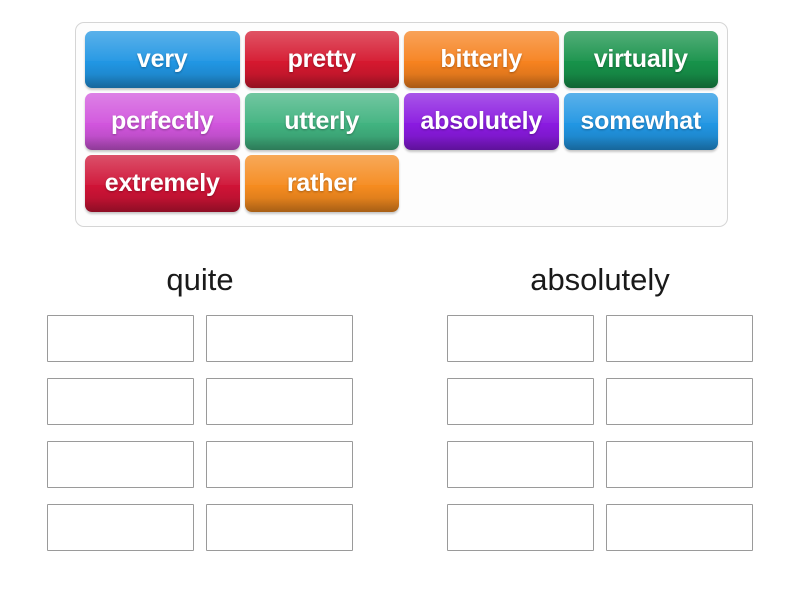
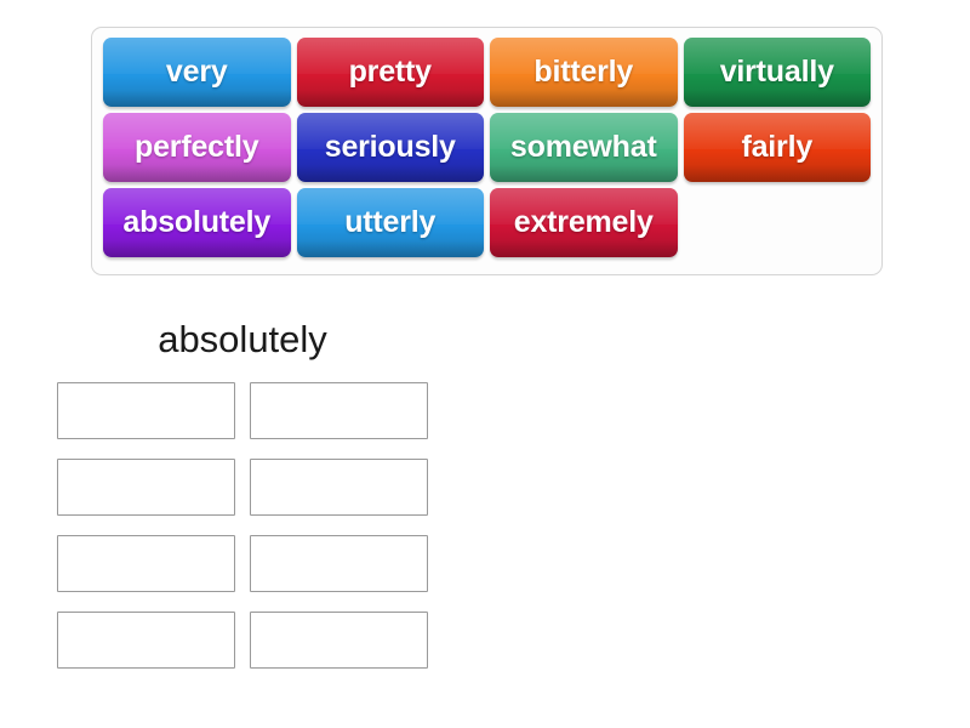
  very
  pretty
  bitterly
  virtually
  perfectly
+ seriously
- utterly
+ somewhat
+ fairly
  absolutely
- somewhat
+ utterly
  extremely
- rather
- quite
  absolutely
